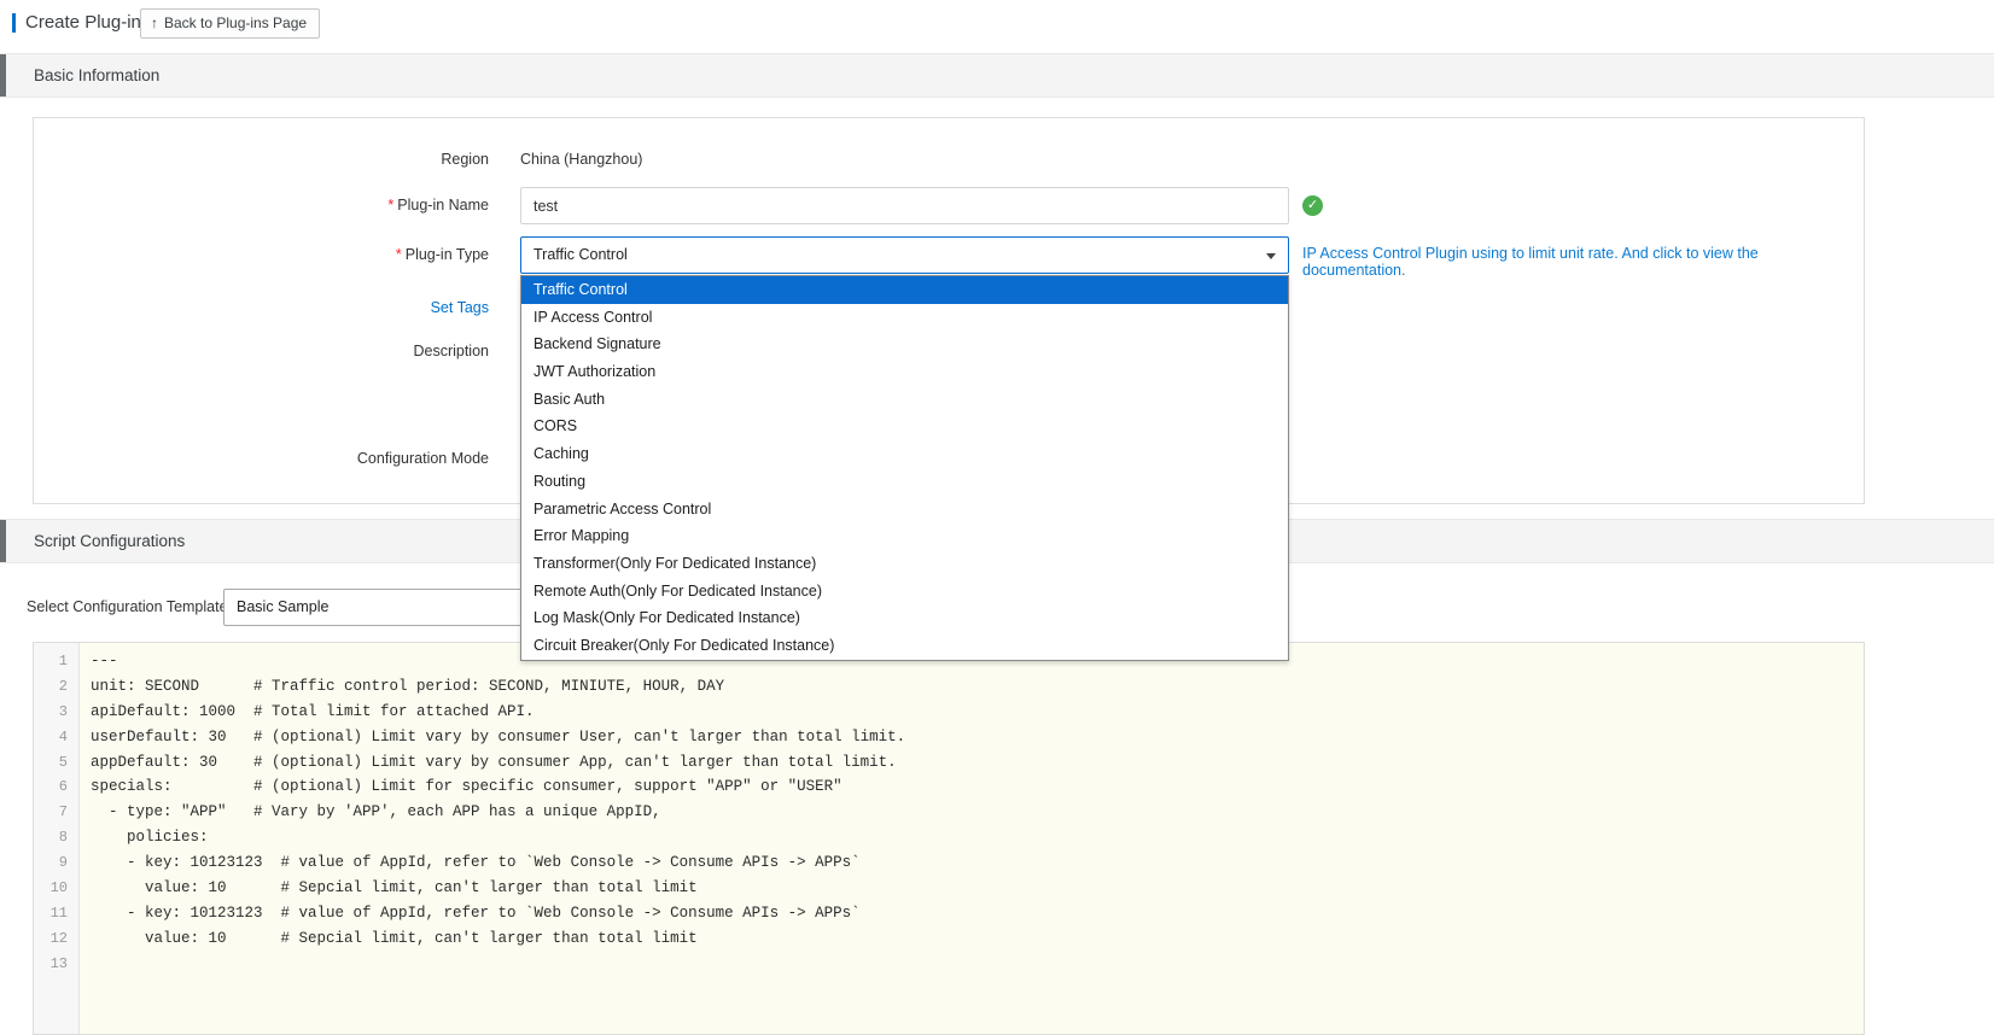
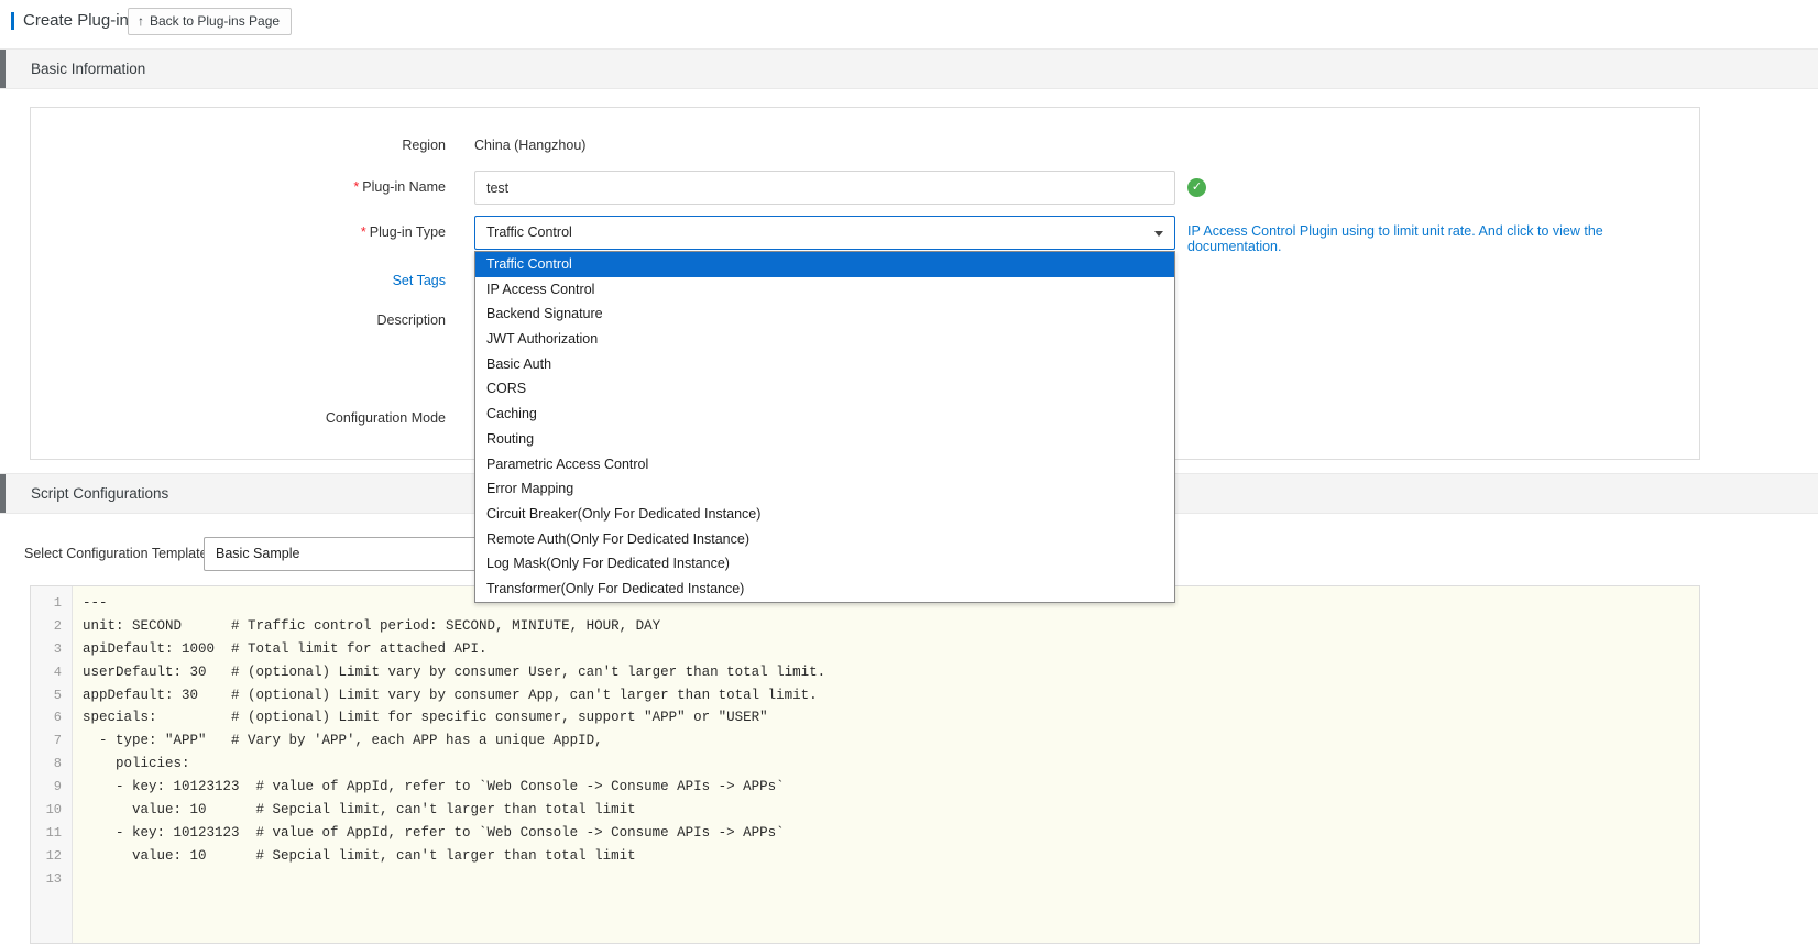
  Create Plug-in
  ↑
  Back to Plug-ins Page
  Basic Information
  Region
  China (Hangzhou)
  * Plug-in Name
  test
  ✓
  * Plug-in Type
  Traffic Control
  IP Access Control Plugin using to limit unit rate. And click to view the documentation.
  Set Tags
  Description
  Configuration Mode
  Traffic Control
  IP Access Control
  Backend Signature
  JWT Authorization
  Basic Auth
  CORS
  Caching
  Routing
  Parametric Access Control
  Error Mapping
- Transformer(Only For Dedicated Instance)
+ Circuit Breaker(Only For Dedicated Instance)
  Remote Auth(Only For Dedicated Instance)
  Log Mask(Only For Dedicated Instance)
- Circuit Breaker(Only For Dedicated Instance)
+ Transformer(Only For Dedicated Instance)
  Script Configurations
  Select Configuration Templat
  Basic Sample
  1
  2
  3
  4
  5
  6
  7
  8
  9
  10
  11
  12
  13
  ---
  unit: SECOND # Traffic control period: SECOND, MINIUTE, HOUR, DAY
  apiDefault: 1000 # Total limit for attached API.
  userDefault: 30 # (optional) Limit vary by consumer User, can't larger than total limit.
  appDefault: 30 # (optional) Limit vary by consumer App, can't larger than total limit.
  specials: # (optional) Limit for specific consumer, support "APP" or "USER"
  - type: "APP" # Vary by 'APP', each APP has a unique AppID,
  policies:
  - key: 10123123 # value of AppId, refer to `Web Console -> Consume APIs -> APPs`
  value: 10 # Sepcial limit, can't larger than total limit
  - key: 10123123 # value of AppId, refer to `Web Console -> Consume APIs -> APPs`
  value: 10 # Sepcial limit, can't larger than total limit
